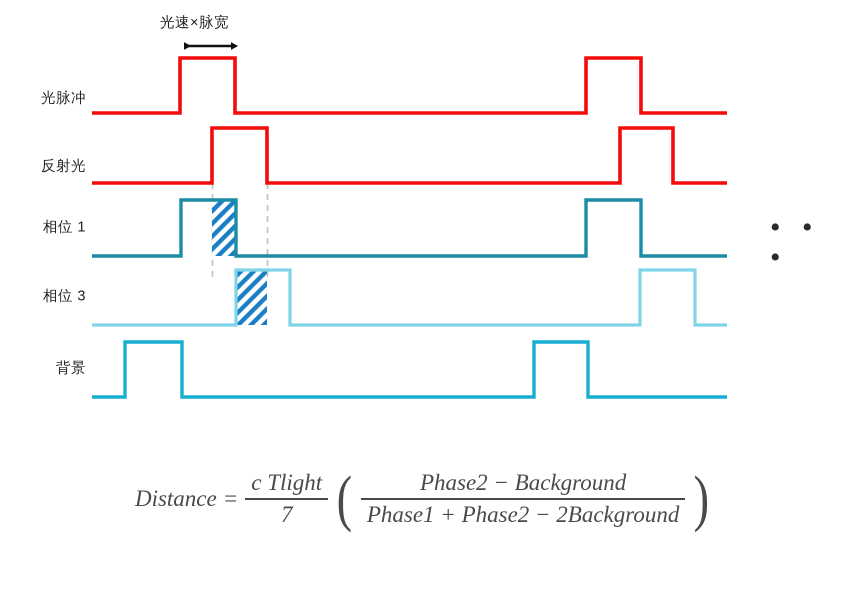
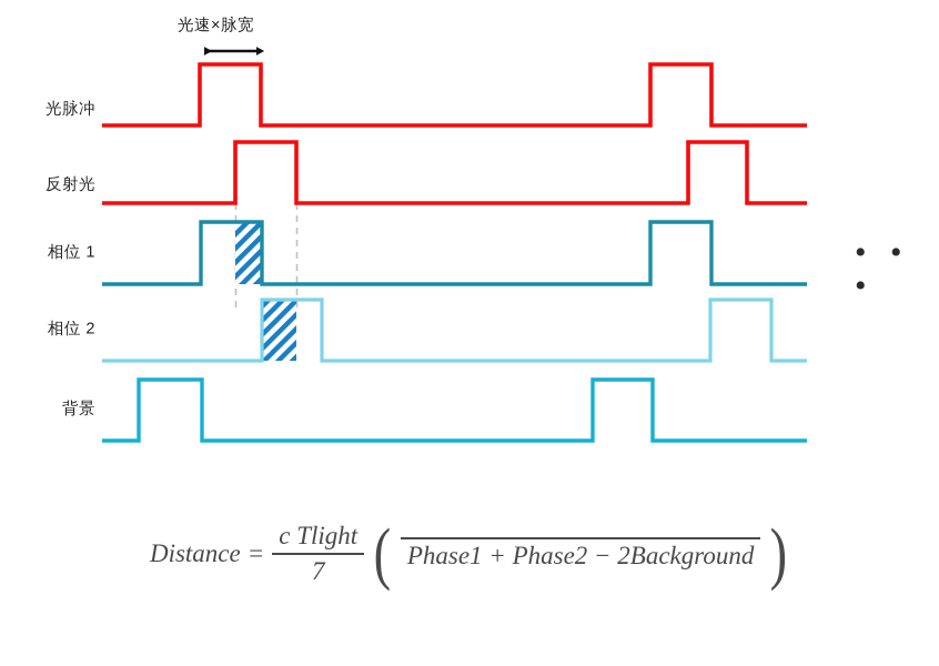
  光速×脉宽
  光脉冲
  反射光
  相位 1
- 相位 3
+ 相位 2
  背景
  • • •
  Distance
  =
  c Tlight
  7
  (
- Phase2 − Background
  Phase1 + Phase2 − 2Background
  )
